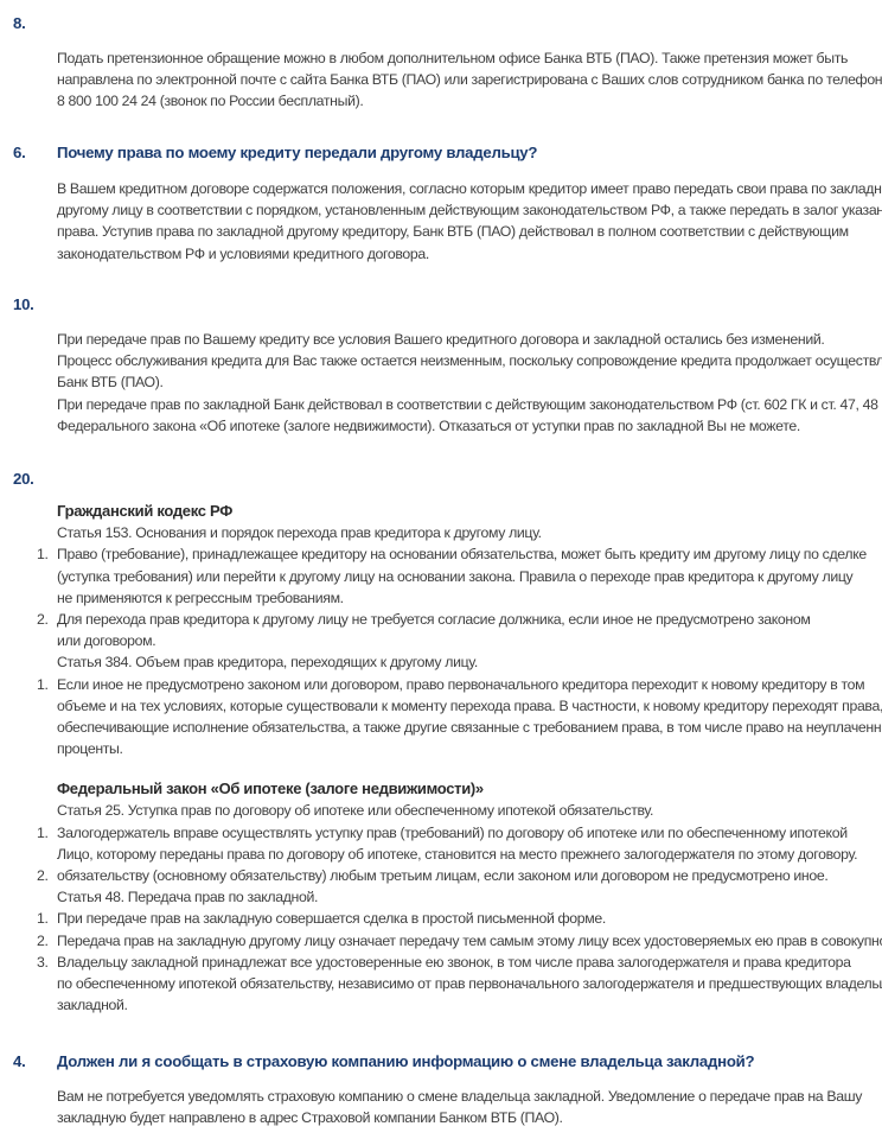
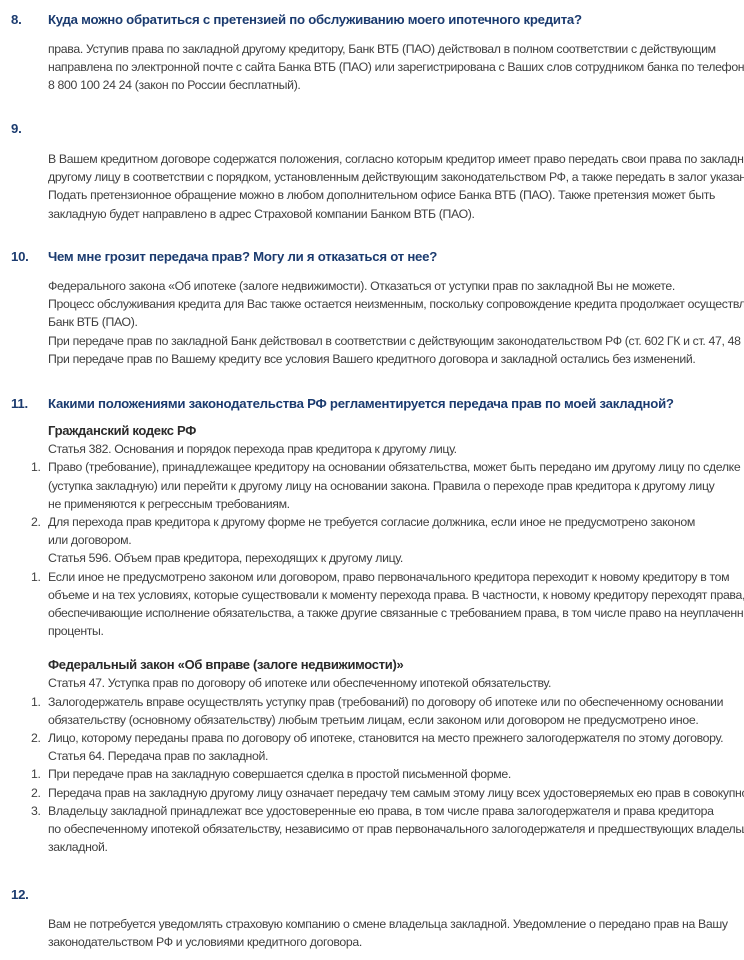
  8.
+ Куда можно обратиться с претензией по обслуживанию моего ипотечного кредита?
- Подать претензионное обращение можно в любом дополнительном офисе Банка ВТБ (ПАО). Также претензия может быть
+ права. Уступив права по закладной другому кредитору, Банк ВТБ (ПАО) действовал в полном соответствии с действующим
  направлена по электронной почте с сайта Банка ВТБ (ПАО) или зарегистрирована с Ваших слов сотрудником банка по телефон
- 8 800 100 24 24 (звонок по России бесплатный).
+ 8 800 100 24 24 (закон по России бесплатный).
- 6.
+ 9.
- Почему права по моему кредиту передали другому владельцу?
  В Вашем кредитном договоре содержатся положения, согласно которым кредитор имеет право передать свои права по закладн
  другому лицу в соответствии с порядком, установленным действующим законодательством РФ, а также передать в залог указан
- права. Уступив права по закладной другому кредитору, Банк ВТБ (ПАО) действовал в полном соответствии с действующим
+ Подать претензионное обращение можно в любом дополнительном офисе Банка ВТБ (ПАО). Также претензия может быть
- законодательством РФ и условиями кредитного договора.
+ закладную будет направлено в адрес Страховой компании Банком ВТБ (ПАО).
  10.
+ Чем мне грозит передача прав? Могу ли я отказаться от нее?
- При передаче прав по Вашему кредиту все условия Вашего кредитного договора и закладной остались без изменений.
+ Федерального закона «Об ипотеке (залоге недвижимости). Отказаться от уступки прав по закладной Вы не можете.
  Процесс обслуживания кредита для Вас также остается неизменным, поскольку сопровождение кредита продолжает осуществл
  Банк ВТБ (ПАО).
  При передаче прав по закладной Банк действовал в соответствии с действующим законодательством РФ (ст. 602 ГК и ст. 47, 48
- Федерального закона «Об ипотеке (залоге недвижимости). Отказаться от уступки прав по закладной Вы не можете.
+ При передаче прав по Вашему кредиту все условия Вашего кредитного договора и закладной остались без изменений.
- 20.
+ 11.
+ Какими положениями законодательства РФ регламентируется передача прав по моей закладной?
  Гражданский кодекс РФ
- Статья 153. Основания и порядок перехода прав кредитора к другому лицу.
+ Статья 382. Основания и порядок перехода прав кредитора к другому лицу.
  1.
- Право (требование), принадлежащее кредитору на основании обязательства, может быть кредиту им другому лицу по сделке
+ Право (требование), принадлежащее кредитору на основании обязательства, может быть передано им другому лицу по сделке
- (уступка требования) или перейти к другому лицу на основании закона. Правила о переходе прав кредитора к другому лицу
+ (уступка закладную) или перейти к другому лицу на основании закона. Правила о переходе прав кредитора к другому лицу
  не применяются к регрессным требованиям.
  2.
- Для перехода прав кредитора к другому лицу не требуется согласие должника, если иное не предусмотрено законом
+ Для перехода прав кредитора к другому форме не требуется согласие должника, если иное не предусмотрено законом
  или договором.
- Статья 384. Объем прав кредитора, переходящих к другому лицу.
+ Статья 596. Объем прав кредитора, переходящих к другому лицу.
  1.
  Если иное не предусмотрено законом или договором, право первоначального кредитора переходит к новому кредитору в том
  объеме и на тех условиях, которые существовали к моменту перехода права. В частности, к новому кредитору переходят права,
  обеспечивающие исполнение обязательства, а также другие связанные с требованием права, в том числе право на неуплаченн
  проценты.
- Федеральный закон «Об ипотеке (залоге недвижимости)»
+ Федеральный закон «Об вправе (залоге недвижимости)»
- Статья 25. Уступка прав по договору об ипотеке или обеспеченному ипотекой обязательству.
+ Статья 47. Уступка прав по договору об ипотеке или обеспеченному ипотекой обязательству.
  1.
- Залогодержатель вправе осуществлять уступку прав (требований) по договору об ипотеке или по обеспеченному ипотекой
+ Залогодержатель вправе осуществлять уступку прав (требований) по договору об ипотеке или по обеспеченному основании
- Лицо, которому переданы права по договору об ипотеке, становится на место прежнего залогодержателя по этому договору.
+ обязательству (основному обязательству) любым третьим лицам, если законом или договором не предусмотрено иное.
  2.
- обязательству (основному обязательству) любым третьим лицам, если законом или договором не предусмотрено иное.
+ Лицо, которому переданы права по договору об ипотеке, становится на место прежнего залогодержателя по этому договору.
- Статья 48. Передача прав по закладной.
+ Статья 64. Передача прав по закладной.
  1.
  При передаче прав на закладную совершается сделка в простой письменной форме.
  2.
  Передача прав на закладную другому лицу означает передачу тем самым этому лицу всех удостоверяемых ею прав в совокупн
  3.
- Владельцу закладной принадлежат все удостоверенные ею звонок, в том числе права залогодержателя и права кредитора
+ Владельцу закладной принадлежат все удостоверенные ею права, в том числе права залогодержателя и права кредитора
  по обеспеченному ипотекой обязательству, независимо от прав первоначального залогодержателя и предшествующих владель
  закладной.
- 4.
+ 12.
- Должен ли я сообщать в страховую компанию информацию о смене владельца закладной?
- Вам не потребуется уведомлять страховую компанию о смене владельца закладной. Уведомление о передаче прав на Вашу
+ Вам не потребуется уведомлять страховую компанию о смене владельца закладной. Уведомление о передано прав на Вашу
- закладную будет направлено в адрес Страховой компании Банком ВТБ (ПАО).
+ законодательством РФ и условиями кредитного договора.
